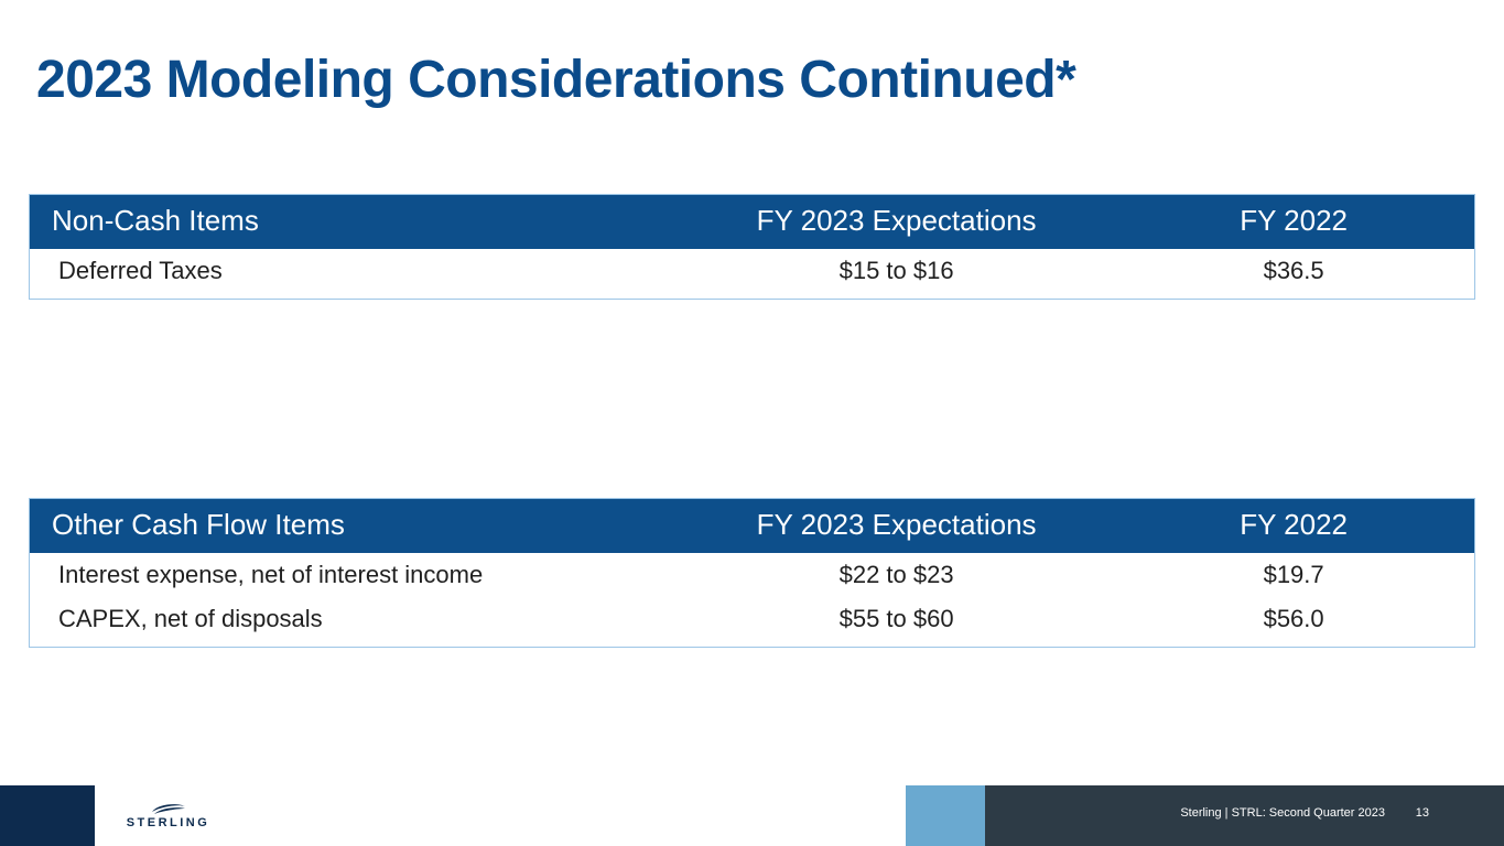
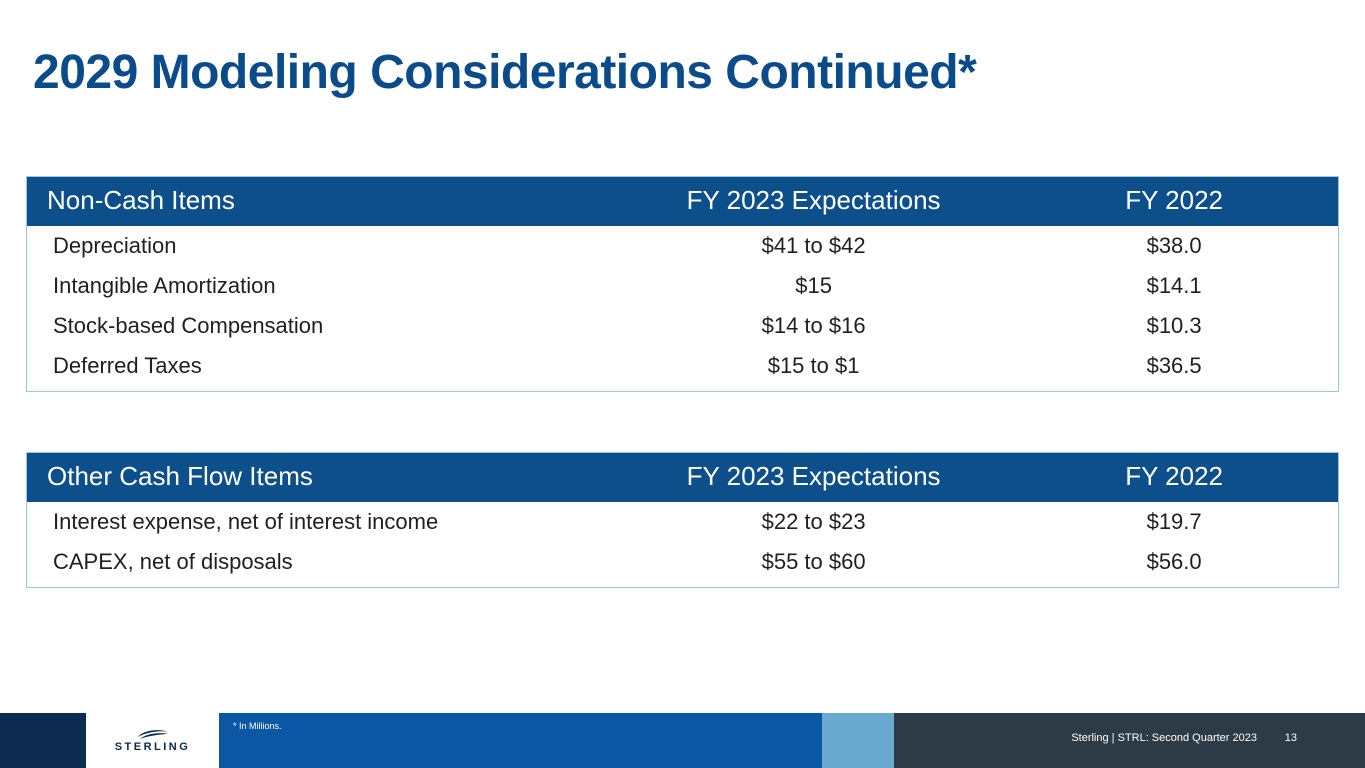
- 2023 Modeling Considerations Continued*
+ 2029 Modeling Considerations Continued*
  Non-Cash Items	FY 2023 Expectations	FY 2022
+ Depreciation	$41 to $42	$38.0
+ Intangible Amortization	$15	$14.1
+ Stock-based Compensation	$14 to $16	$10.3
- Deferred Taxes	$15 to $16	$36.5
+ Deferred Taxes	$15 to $1	$36.5
  Other Cash Flow Items	FY 2023 Expectations	FY 2022
  Interest expense, net of interest income	$22 to $23	$19.7
  CAPEX, net of disposals	$55 to $60	$56.0
  STERLING
+ * In Millions.
  Sterling | STRL: Second Quarter 2023
  13
